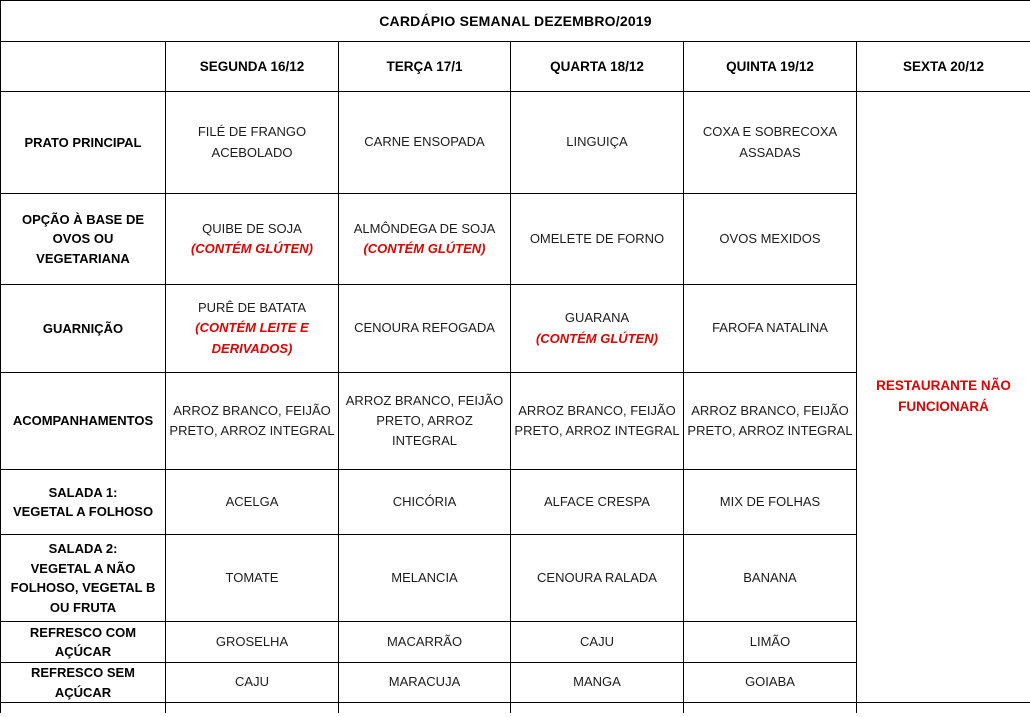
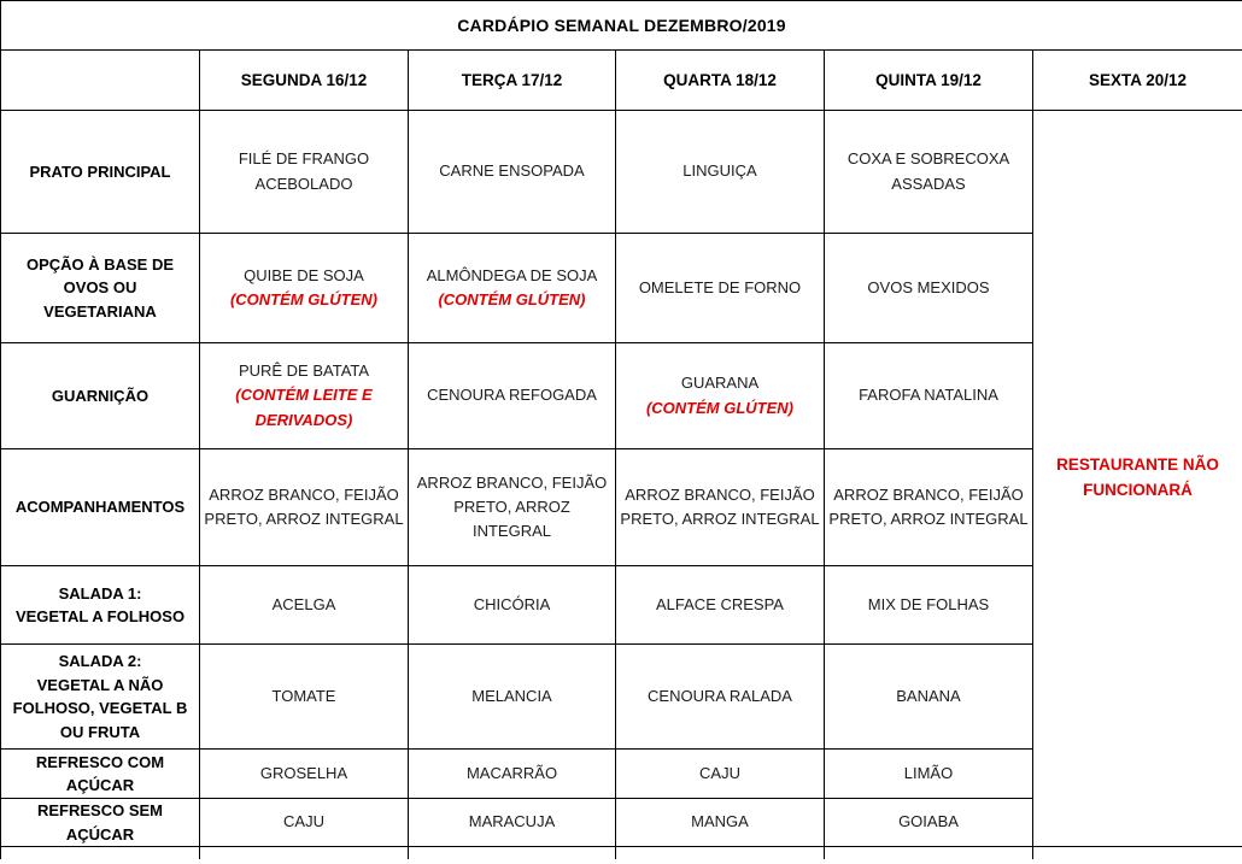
  CARDÁPIO SEMANAL DEZEMBRO/2019
- 	SEGUNDA 16/12	TERÇA 17/1	QUARTA 18/12	QUINTA 19/12	SEXTA 20/12
+ 	SEGUNDA 16/12	TERÇA 17/12	QUARTA 18/12	QUINTA 19/12	SEXTA 20/12
  PRATO PRINCIPAL	FILÉ DE FRANGO ACEBOLADO	CARNE ENSOPADA	LINGUIÇA	COXA E SOBRECOXA ASSADAS	RESTAURANTE NÃO FUNCIONARÁ
  OPÇÃO À BASE DE OVOS OU VEGETARIANA	QUIBE DE SOJA(CONTÉM GLÚTEN)	ALMÔNDEGA DE SOJA(CONTÉM GLÚTEN)	OMELETE DE FORNO	OVOS MEXIDOS
  GUARNIÇÃO	PURÊ DE BATATA(CONTÉM LEITE E DERIVADOS)	CENOURA REFOGADA	GUARANA(CONTÉM GLÚTEN)	FAROFA NATALINA
  ACOMPANHAMENTOS	ARROZ BRANCO, FEIJÃO PRETO, ARROZ INTEGRAL	ARROZ BRANCO, FEIJÃO PRETO, ARROZ INTEGRAL	ARROZ BRANCO, FEIJÃO PRETO, ARROZ INTEGRAL	ARROZ BRANCO, FEIJÃO PRETO, ARROZ INTEGRAL
  SALADA 1: VEGETAL A FOLHOSO	ACELGA	CHICÓRIA	ALFACE CRESPA	MIX DE FOLHAS
  SALADA 2: VEGETAL A NÃO FOLHOSO, VEGETAL B OU FRUTA	TOMATE	MELANCIA	CENOURA RALADA	BANANA
  REFRESCO COM AÇÚCAR	GROSELHA	MACARRÃO	CAJU	LIMÃO
  REFRESCO SEM AÇÚCAR	CAJU	MARACUJA	MANGA	GOIABA
